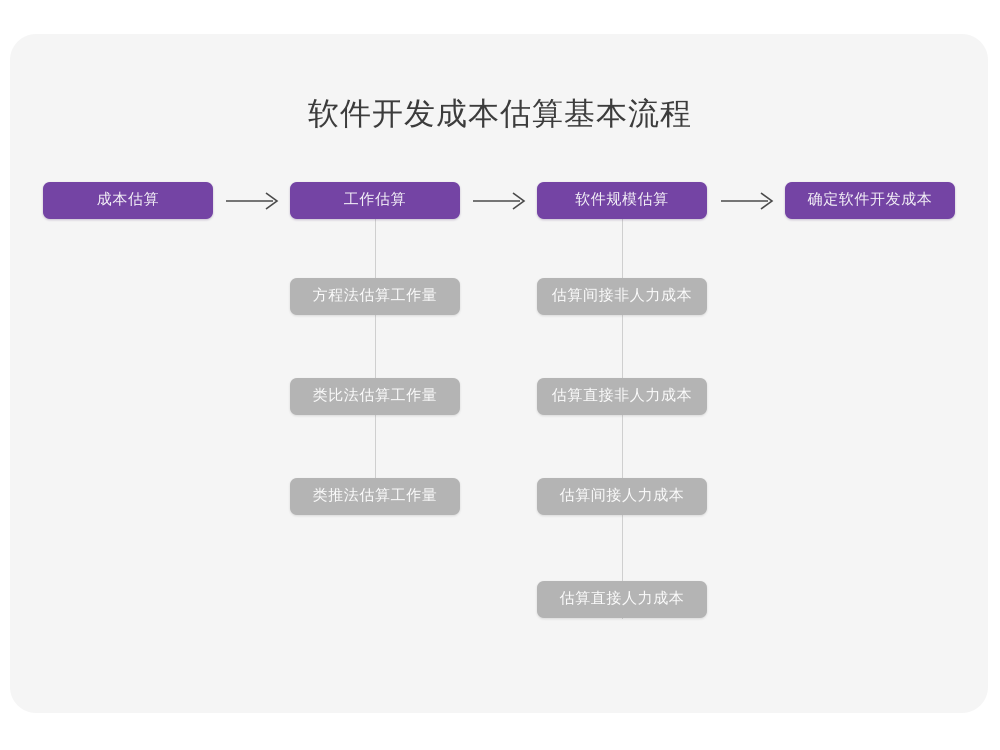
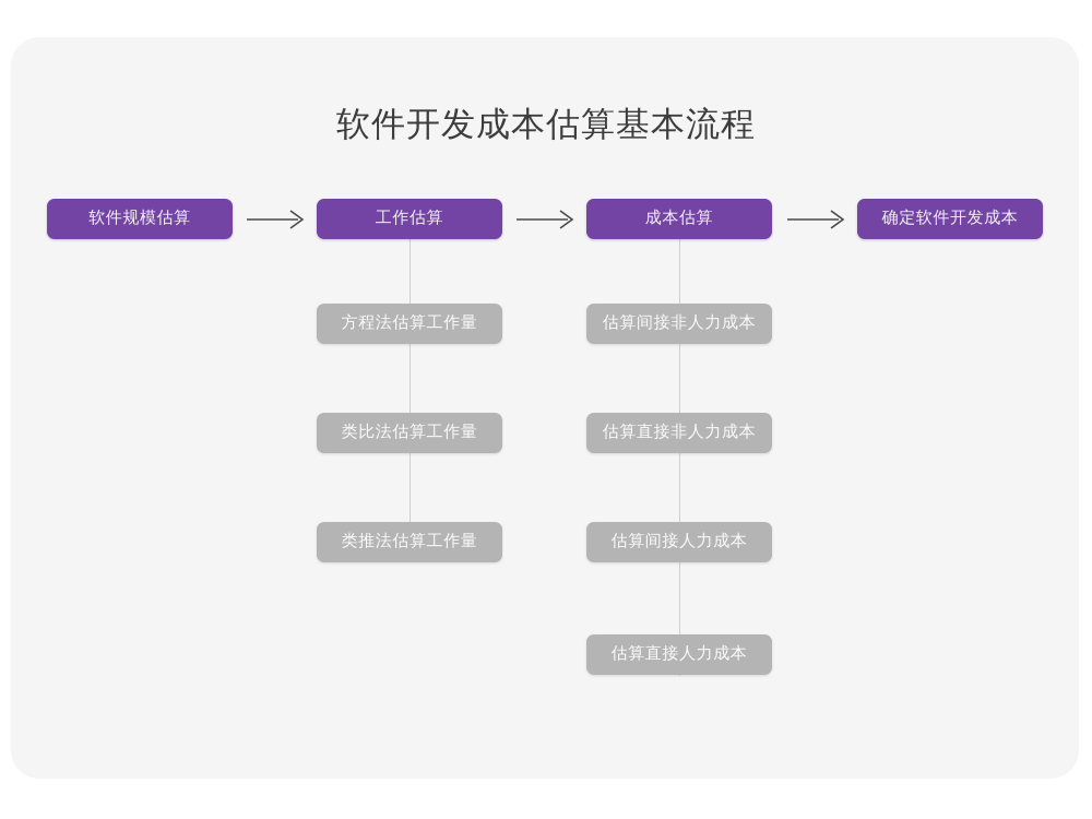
  软件开发成本估算基本流程
- 成本估算
+ 软件规模估算
  工作估算
- 软件规模估算
+ 成本估算
  确定软件开发成本
  方程法估算工作量
  类比法估算工作量
  类推法估算工作量
  估算间接非人力成本
  估算直接非人力成本
  估算间接人力成本
  估算直接人力成本
